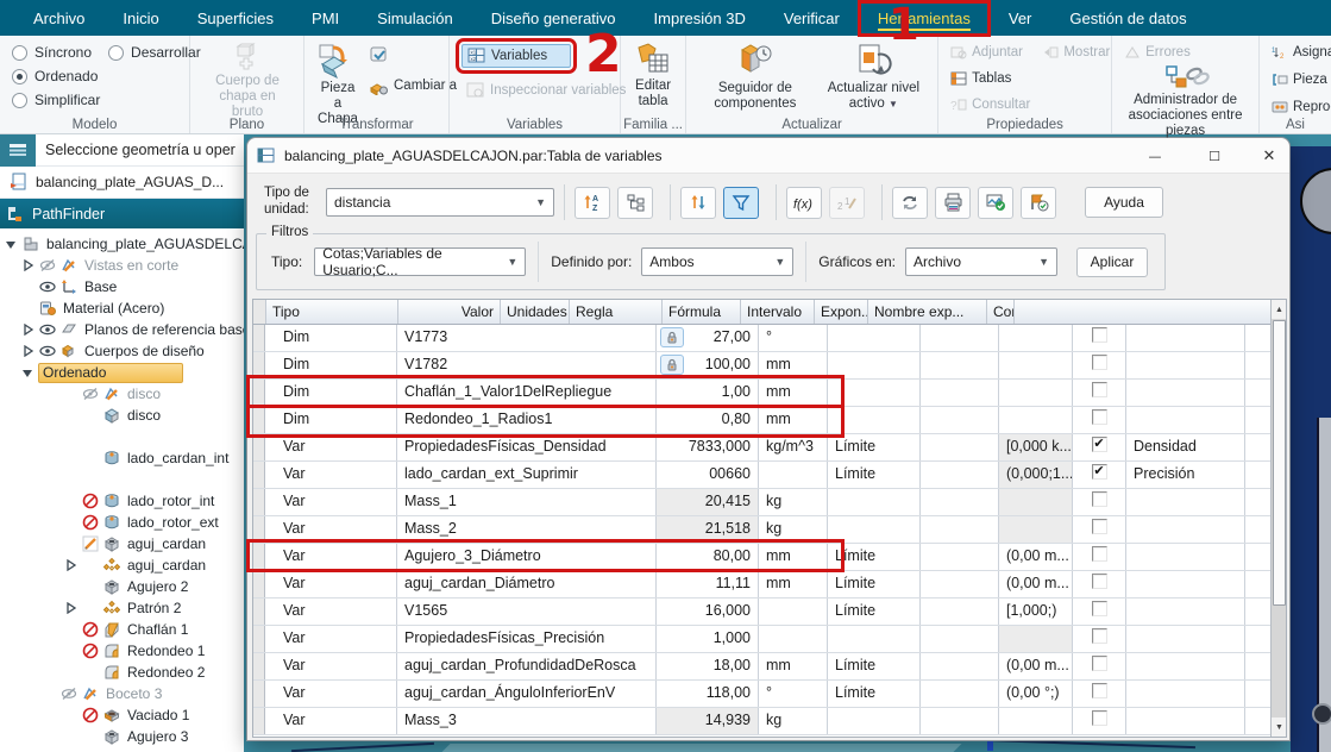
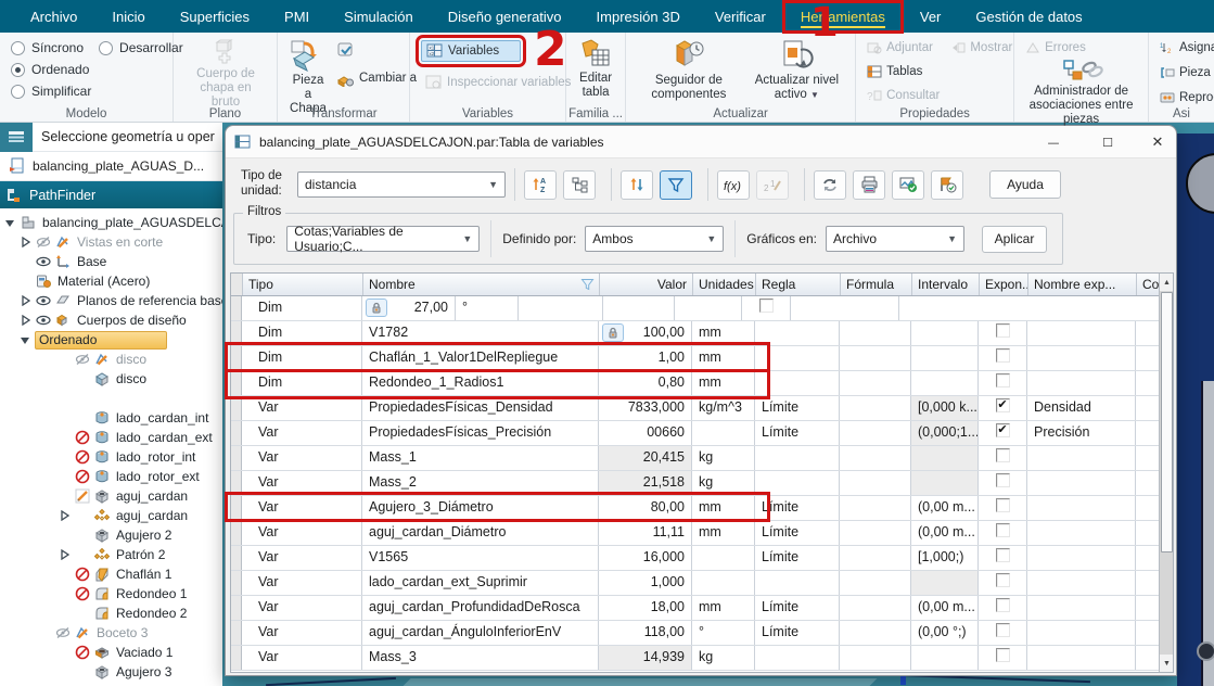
  Archivo
  Inicio
  Superficies
  PMI
  Simulación
  Diseño generativo
  Impresión 3D
  Verificar
  Herramientas
  Ver
  Gestión de datos
  1
  2
  Síncrono
  Desarrollar
  Ordenado
  Simplificar
  Modelo
  Cuerpo de chapa en bruto
  Plano
  Pieza a Chapa
  Cambiar a
  Transformar
  Variables
  Inspeccionar variables
  Variables
  Editar tabla
  Familia ...
  Seguidor de componentes
  Actualizar nivel activo ▼
  Actualizar
  Adjuntar
  Tablas
  ?
  Consultar
  Mostrar
  Propiedades
  Errores
  Administrador de asociaciones entre piezas
  Asign
  Pieza
  Repro
  Asi
  Seleccione geometría u oper
  balancing_plate_AGUAS_D...
  PathFinder
  balancing_plate_AGUASDELC
  Vistas en corte
  Base
  Material (Acero)
  Planos de referencia bas
  Cuerpos de diseño
  Ordenado
  disco
  disco
  lado_cardan_int
+ lado_cardan_ext
  lado_rotor_int
  lado_rotor_ext
  aguj_cardan
  aguj_cardan
  Agujero 2
  Patrón 2
  Chaflán 1
  Redondeo 1
  Redondeo 2
  Boceto 3
  Vaciado 1
  Agujero 3
  balancing_plate_AGUASDELCAJON.par:Tabla de variables
  —
  ☐
  ✕
  Tipo de unidad:
  distancia
  ▼
  f(x)
  2
  1
  Ayuda
  Filtros
  Tipo:
  Cotas;Variables de Usuario;C...
  ▼
  Definido por:
  Ambos
  ▼
  Gráficos en:
  Archivo
  ▼
  Aplicar
  Tipo
+ Nombre
  Valor
  Unidades
  Regla
  Fórmula
  Intervalo
  Expon..
  Nombre exp...
  Dim
- V1773
  27,00
  °
  Dim
  V1782
  100,00
  mm
  Dim
  Chaflán_1_Valor1DelRepliegue
  1,00
  mm
  Dim
  Redondeo_1_Radios1
  0,80
  mm
  Var
  PropiedadesFísicas_Densidad
  7833,000
  kg/m^3
  Límite
  [0,000 k...
  ✔
  Densidad
  Var
- lado_cardan_ext_Suprimir
+ PropiedadesFísicas_Precisión
  00660
  Límite
  (0,000;1...
  ✔
  Precisión
  Var
  Mass_1
  20,415
  kg
  Var
  Mass_2
  21,518
  kg
  Var
  Agujero_3_Diámetro
  80,00
  mm
  Límite
  (0,00 m...
  Var
  aguj_cardan_Diámetro
  11,11
  mm
  Límite
  (0,00 m...
  Var
  V1565
  16,000
  Límite
  [1,000;)
  Var
- PropiedadesFísicas_Precisión
+ lado_cardan_ext_Suprimir
  1,000
  Var
  aguj_cardan_ProfundidadDeRosca
  18,00
  mm
  Límite
  (0,00 m...
  Var
  aguj_cardan_ÁnguloInferiorEnV
  118,00
  °
  Límite
  (0,00 °;)
  Var
  Mass_3
  14,939
  kg
